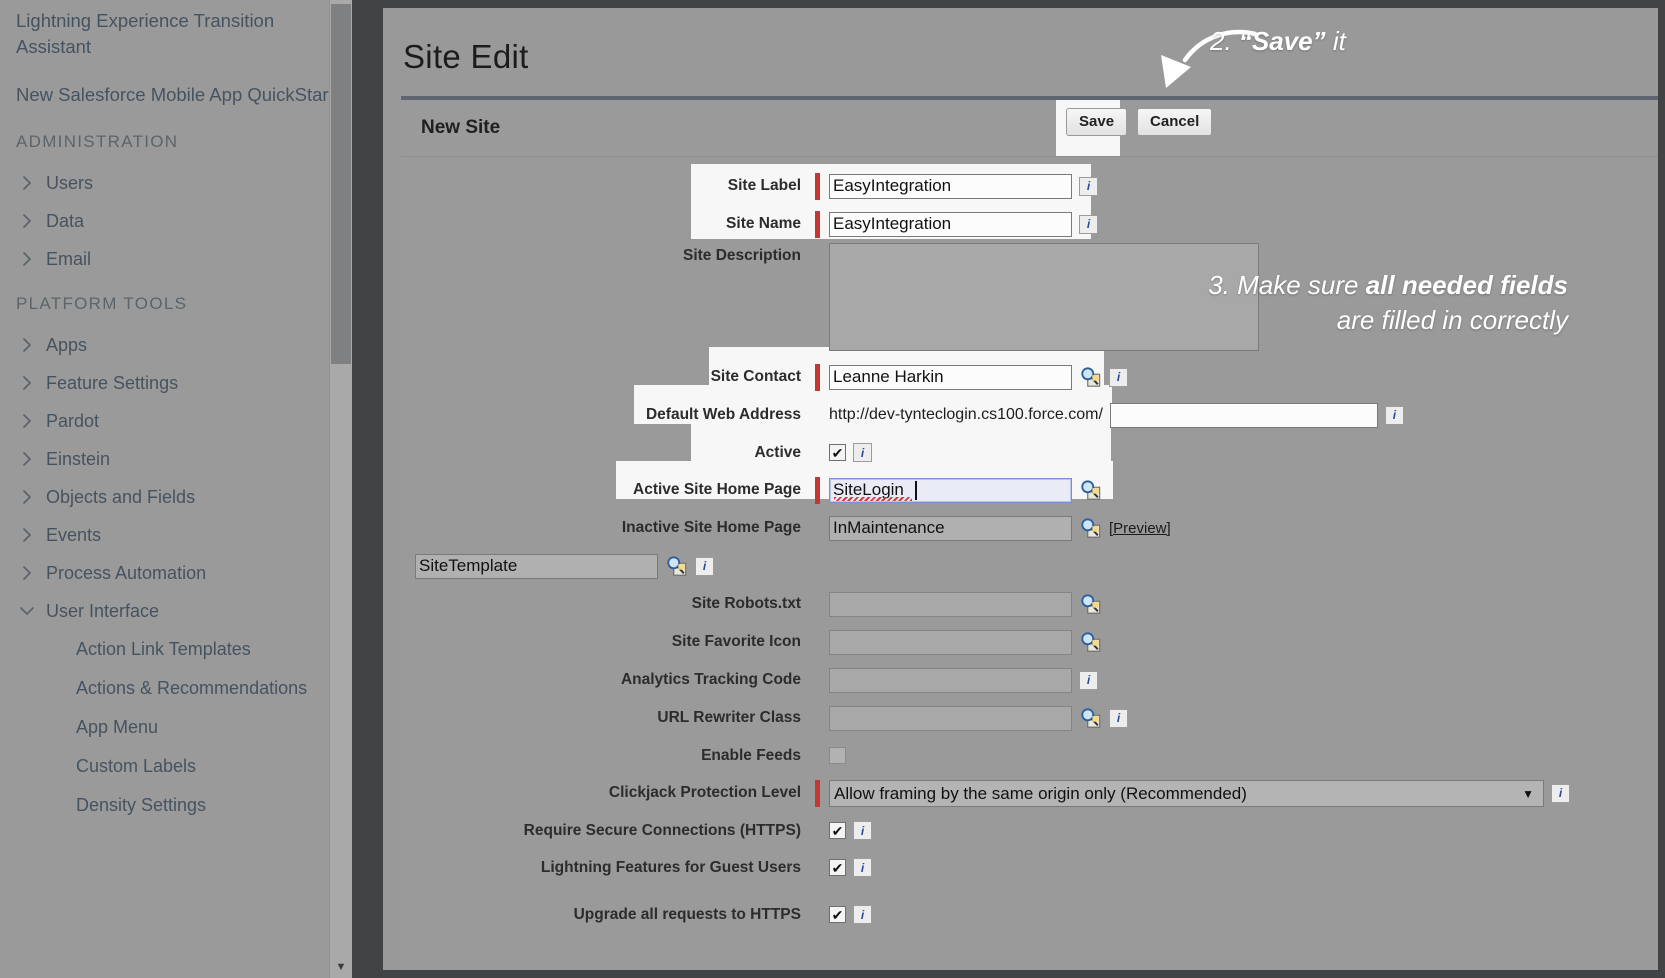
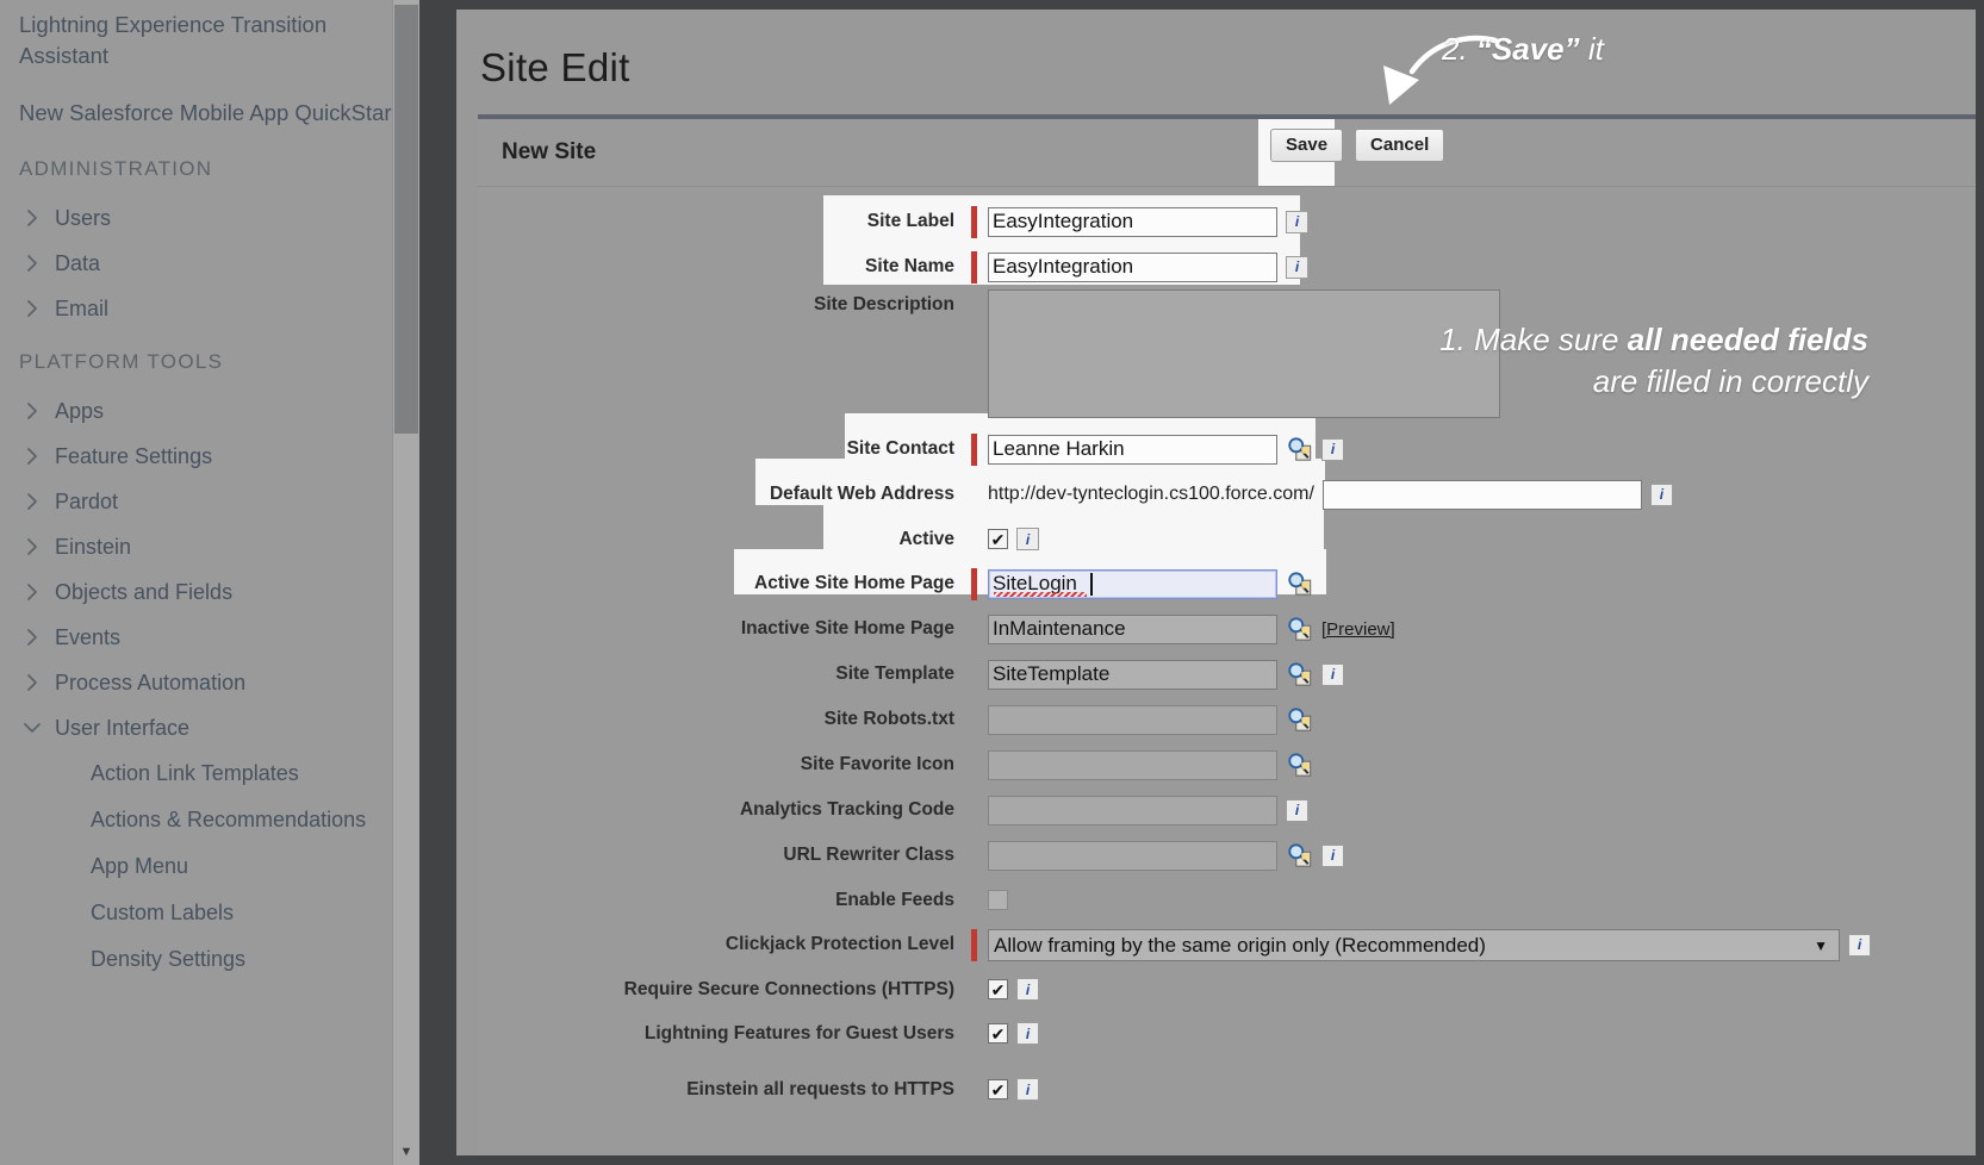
  Lightning Experience Transition Assistant
  New Salesforce Mobile App QuickStar
  ADMINISTRATION
  Users
  Data
  Email
  PLATFORM TOOLS
  Apps
  Feature Settings
  Pardot
  Einstein
  Objects and Fields
  Events
  Process Automation
  User Interface
  Action Link Templates
  Actions & Recommendations
  App Menu
  Custom Labels
  Density Settings
  ▼
  Site Edit
  New Site
  Save
  Cancel
  Site Label
  EasyIntegration
  i
  Site Name
  EasyIntegration
  i
  Site Description
  Site Contact
  Leanne Harkin
  i
  Default Web Address
  http://dev-tynteclogin.cs100.force.com/
  i
  Active
  ✔
  i
  Active Site Home Page
  SiteLogin
  Inactive Site Home Page
  InMaintenance
  [Preview]
+ Site Template
  SiteTemplate
  i
  Site Robots.txt
  Site Favorite Icon
  Analytics Tracking Code
  i
  URL Rewriter Class
  i
  Enable Feeds
  Clickjack Protection Level
  Allow framing by the same origin only (Recommended)
  ▼
  i
  Require Secure Connections (HTTPS)
  ✔
  i
  Lightning Features for Guest Users
  ✔
  i
- Upgrade all requests to HTTPS
+ Einstein all requests to HTTPS
  ✔
  i
  2. “Save” it
- 3. Make sure all needed fields
+ 1. Make sure all needed fields
  are filled in correctly
